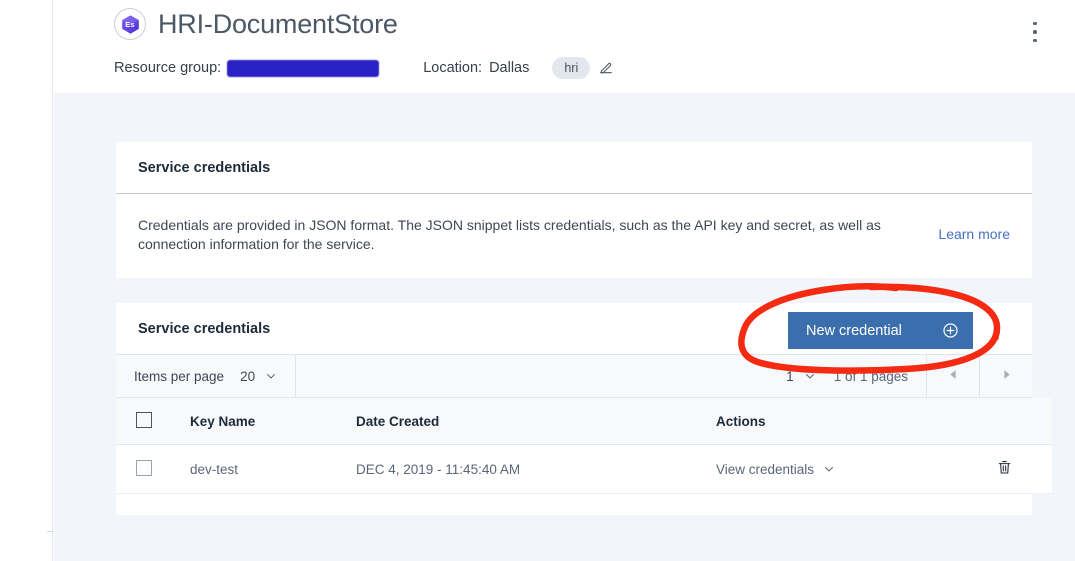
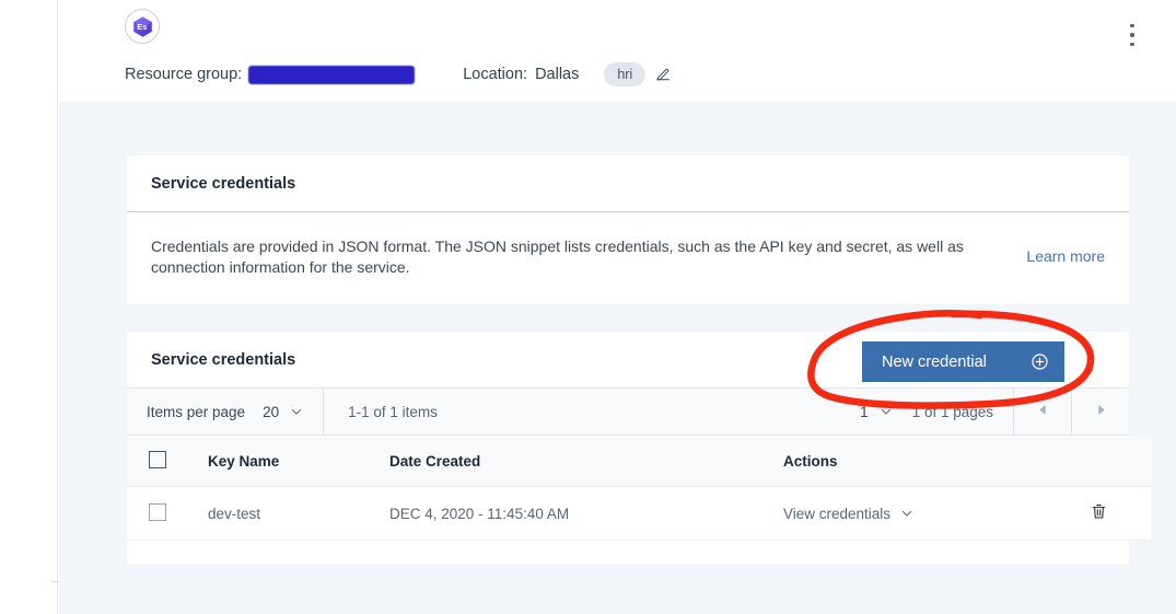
  Es
- HRI-DocumentStore
  Resource group:
  Location:
  Dallas
  hri
  Service credentials
  Credentials are provided in JSON format. The JSON snippet lists credentials, such as the API key and secret, as well as connection information for the service.
  Learn more
  Service credentials
  New credential
  Items per page
  20
+ 1-1 of 1 items
  1
  1 of 1 pages
  	Key Name	Date Created	Actions
- 	dev-test	DEC 4, 2019 - 11:45:40 AM	View credentials
+ 	dev-test	DEC 4, 2020 - 11:45:40 AM	View credentials
